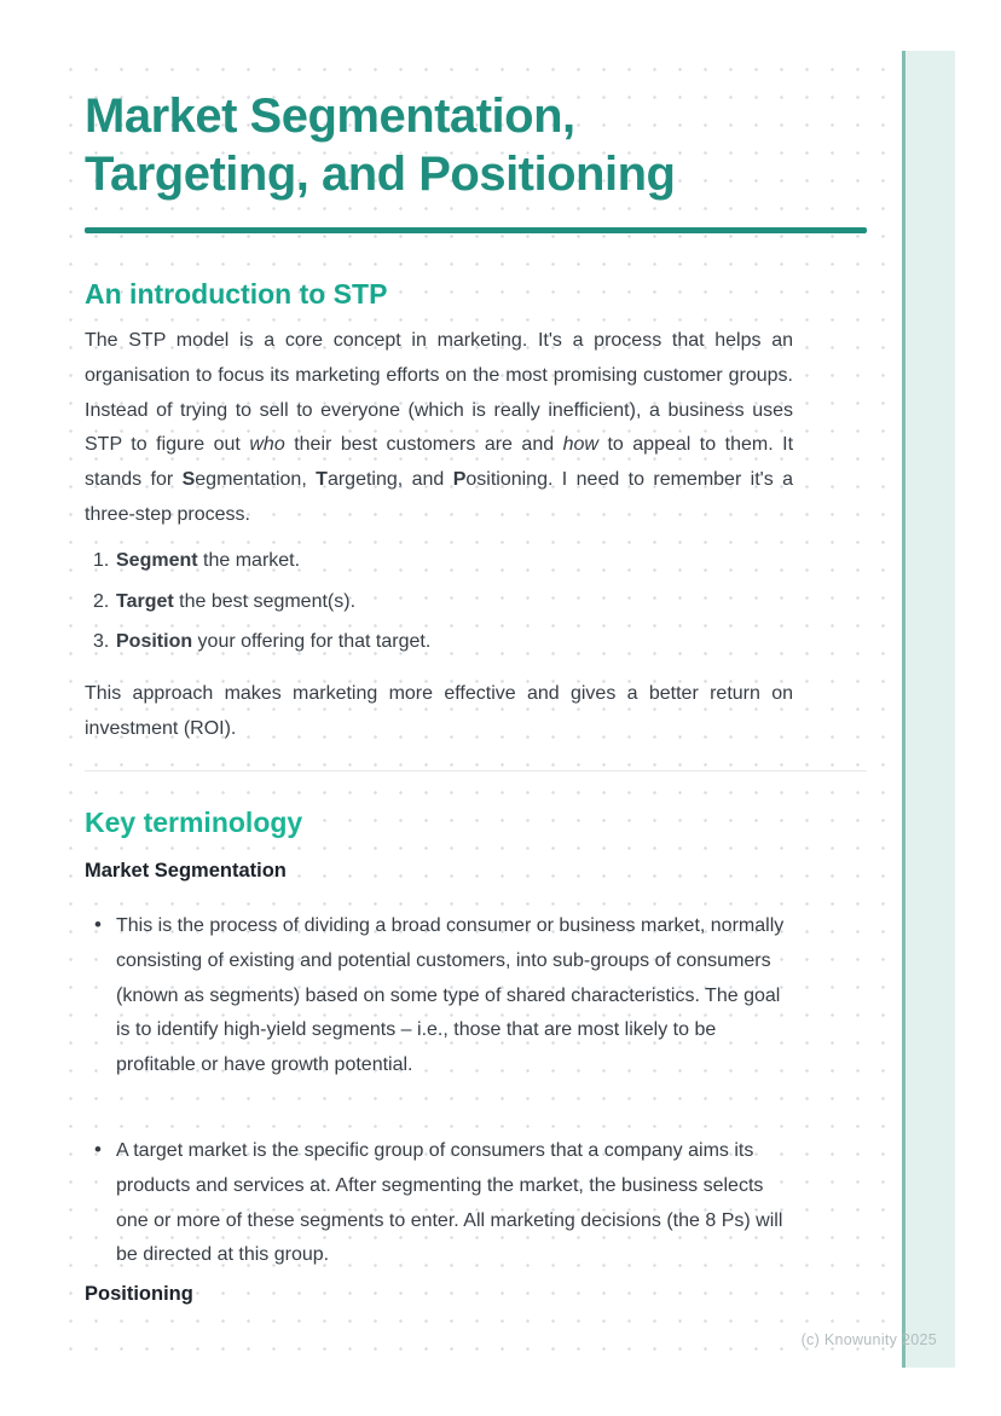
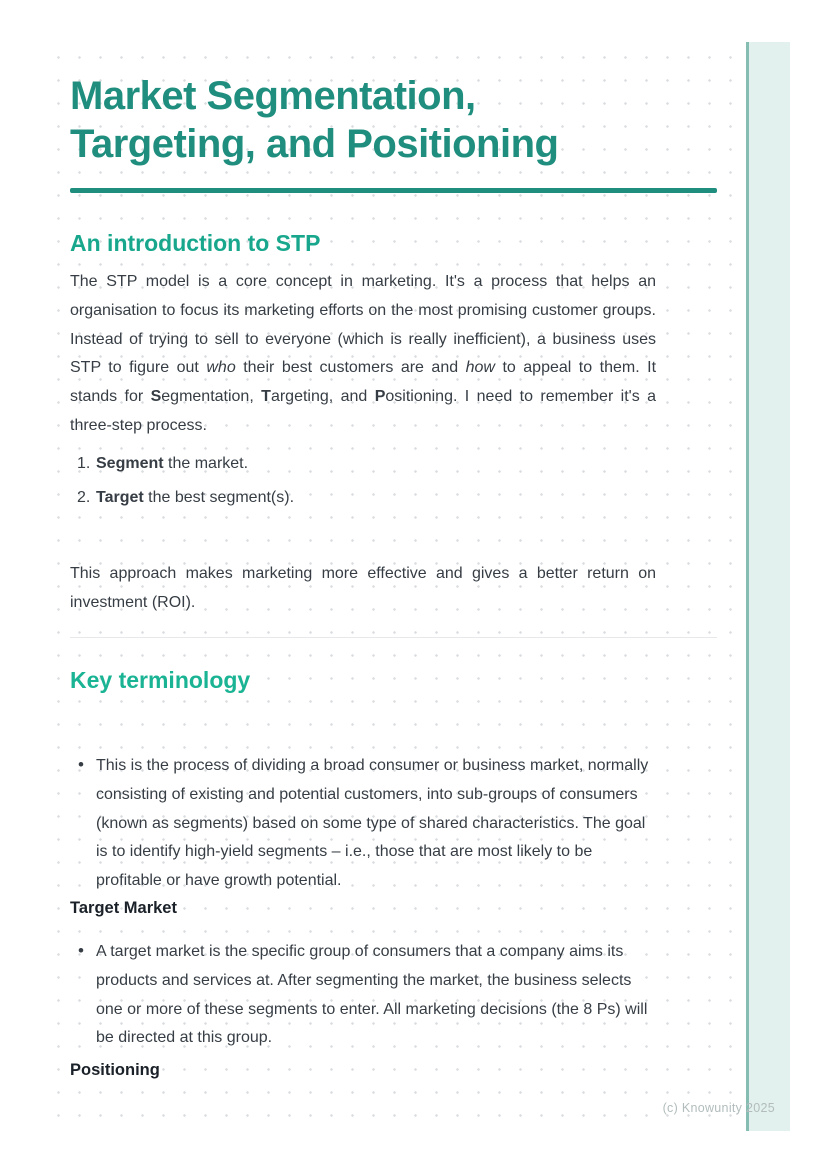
  Market Segmentation,
  Targeting, and Positioning
  An introduction to STP
  The STP model is a core concept in marketing. It's a process that helps an organisation to focus its marketing efforts on the most promising customer groups. Instead of trying to sell to everyone (which is really inefficient), a business uses STP to figure out who their best customers are and how to appeal to them. It stands for Segmentation, Targeting, and Positioning. I need to remember it's a three-step process.
  1.
  Segment the market.
  2.
  Target the best segment(s).
- 3.
- Position your offering for that target.
  This approach makes marketing more effective and gives a better return on investment (ROI).
  Key terminology
- Market Segmentation
  •
  This is the process of dividing a broad consumer or business market, normally consisting of existing and potential customers, into sub-groups of consumers (known as segments) based on some type of shared characteristics. The goal is to identify high-yield segments – i.e., those that are most likely to be profitable or have growth potential.
+ Target Market
  •
  A target market is the specific group of consumers that a company aims its products and services at. After segmenting the market, the business selects one or more of these segments to enter. All marketing decisions (the 8 Ps) will be directed at this group.
  Positioning
  (c) Knowunity 2025
